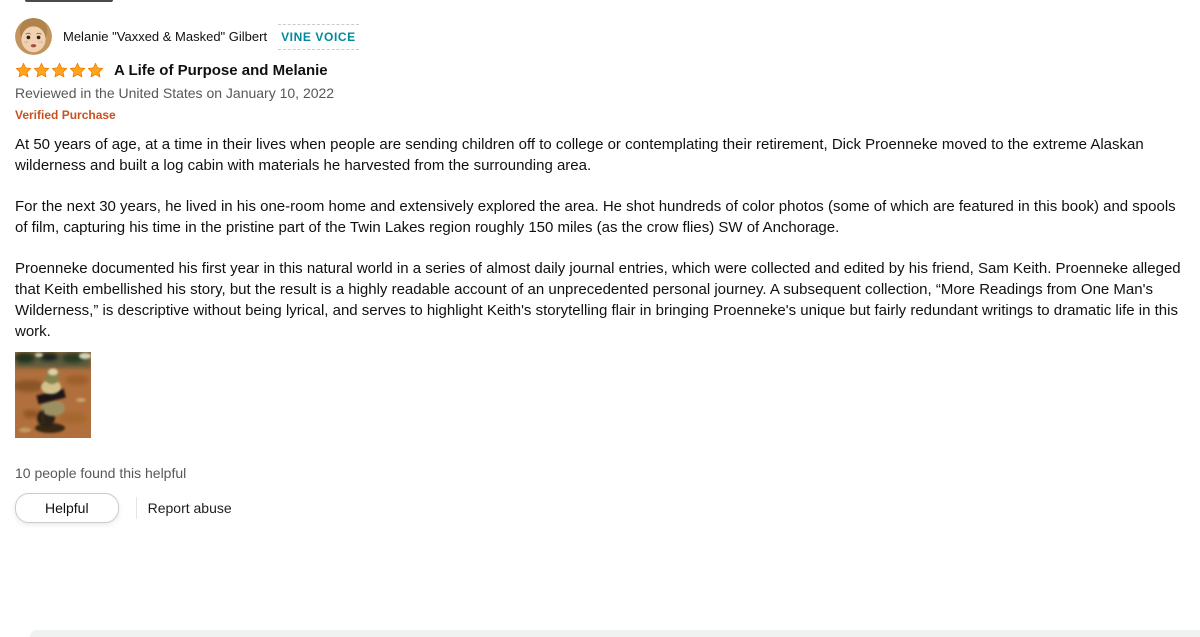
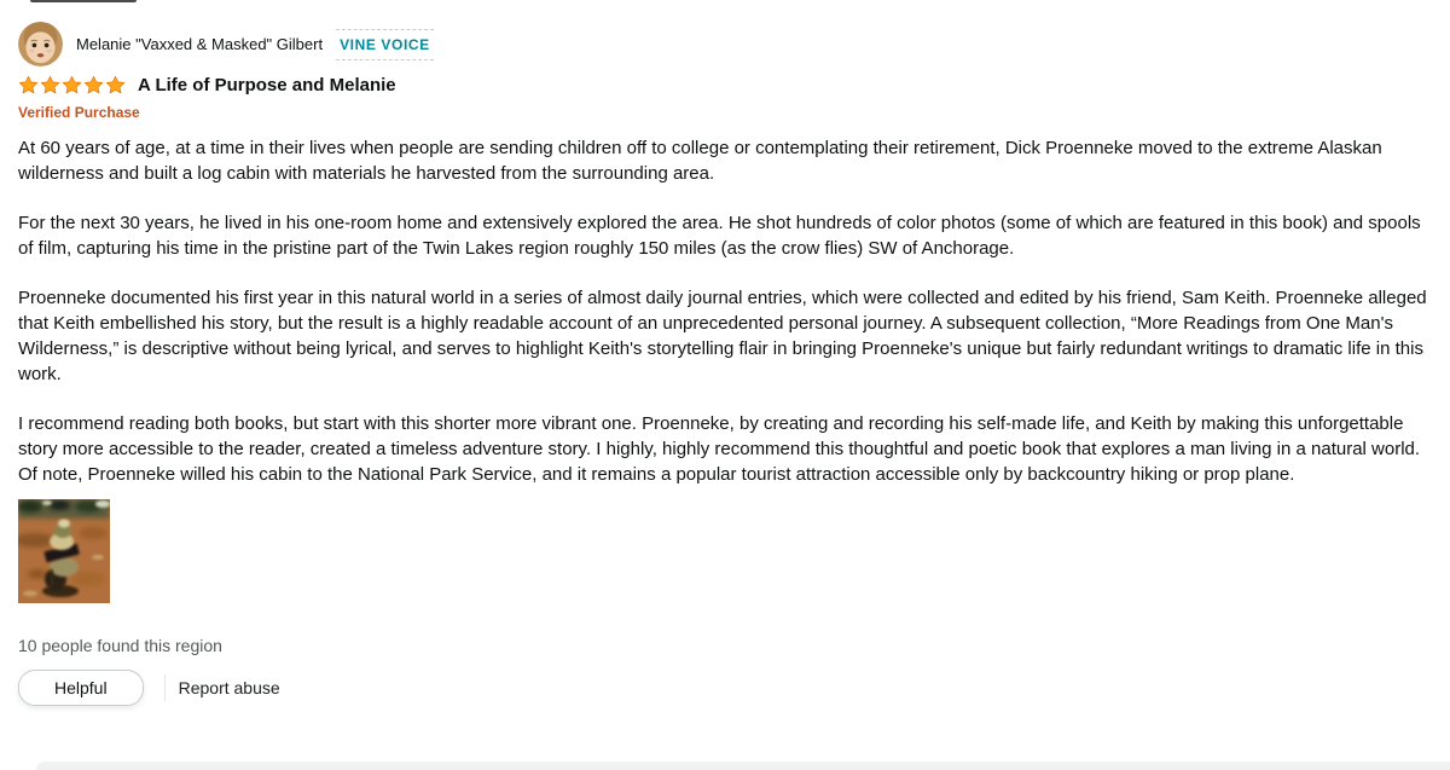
  Melanie "Vaxxed & Masked" Gilbert
  VINE VOICE
  A Life of Purpose and Melanie
- Reviewed in the United States on January 10, 2022
  Verified Purchase
- At 50 years of age, at a time in their lives when people are sending children off to college or contemplating their retirement, Dick Proenneke moved to the extreme Alaskan wilderness and built a log cabin with materials he harvested from the surrounding area.
+ At 60 years of age, at a time in their lives when people are sending children off to college or contemplating their retirement, Dick Proenneke moved to the extreme Alaskan wilderness and built a log cabin with materials he harvested from the surrounding area.
  For the next 30 years, he lived in his one-room home and extensively explored the area. He shot hundreds of color photos (some of which are featured in this book) and spools of film, capturing his time in the pristine part of the Twin Lakes region roughly 150 miles (as the crow flies) SW of Anchorage.
  Proenneke documented his first year in this natural world in a series of almost daily journal entries, which were collected and edited by his friend, Sam Keith. Proenneke alleged that Keith embellished his story, but the result is a highly readable account of an unprecedented personal journey. A subsequent collection, “More Readings from One Man's Wilderness,” is descriptive without being lyrical, and serves to highlight Keith's storytelling flair in bringing Proenneke's unique but fairly redundant writings to dramatic life in this work.
+ I recommend reading both books, but start with this shorter more vibrant one. Proenneke, by creating and recording his self-made life, and Keith by making this unforgettable story more accessible to the reader, created a timeless adventure story. I highly, highly recommend this thoughtful and poetic book that explores a man living in a natural world. Of note, Proenneke willed his cabin to the National Park Service, and it remains a popular tourist attraction accessible only by backcountry hiking or prop plane.
- 10 people found this helpful
+ 10 people found this region
  Helpful
  Report abuse
